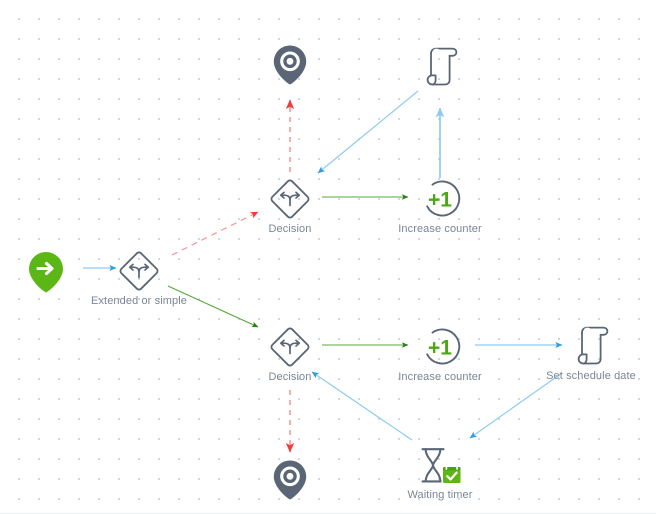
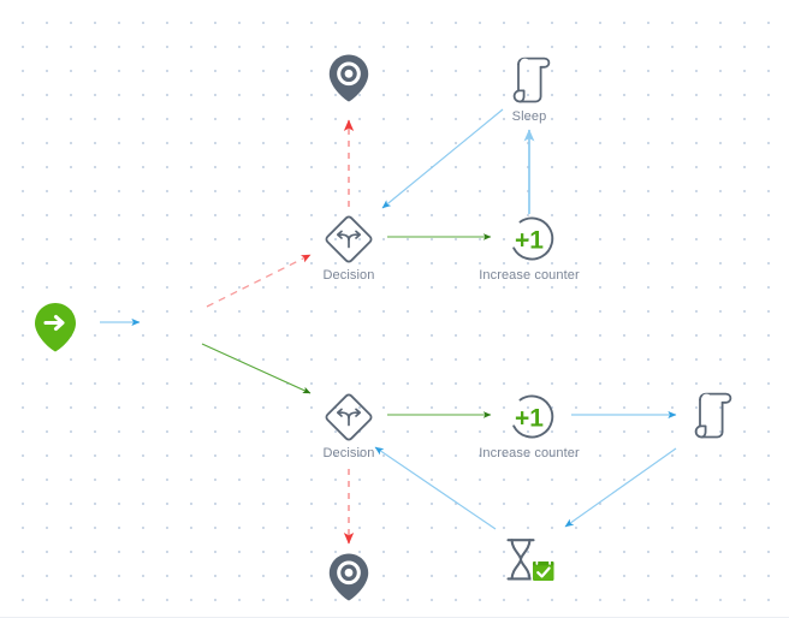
- Extended or simple
  Decision
+ Sleep
  +1
  Increase counter
  Decision
  +1
  Increase counter
- Set schedule date
- Waiting timer
